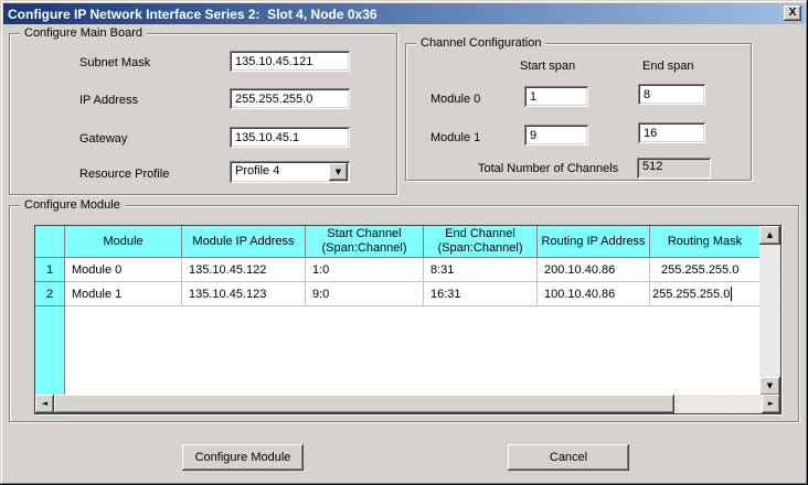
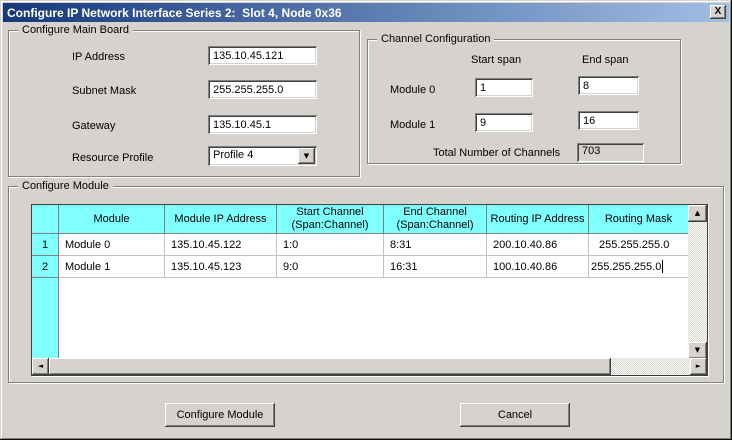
  Configure IP Network Interface Series 2: Slot 4, Node 0x36
  X
  Configure Main Board
- Subnet Mask
+ IP Address
  135.10.45.121
- IP Address
+ Subnet Mask
  255.255.255.0
  Gateway
  135.10.45.1
  Resource Profile
  Profile 4
  ▼
  Channel Configuration
  Start span
  End span
  Module 0
  1
  8
  Module 1
  9
  16
  Total Number of Channels
- 512
+ 703
  Configure Module
  Module
  Module IP Address
  Start Channel
  (Span:Channel)
  End Channel
  (Span:Channel)
  Routing IP Address
  Routing Mask
  1
  Module 0
  135.10.45.122
  1:0
  8:31
  200.10.40.86
  255.255.255.0
  2
  Module 1
  135.10.45.123
  9:0
  16:31
  100.10.40.86
  255.255.255.0
  ▲
  ▼
  ◄
  ►
  Configure Module
  Cancel
